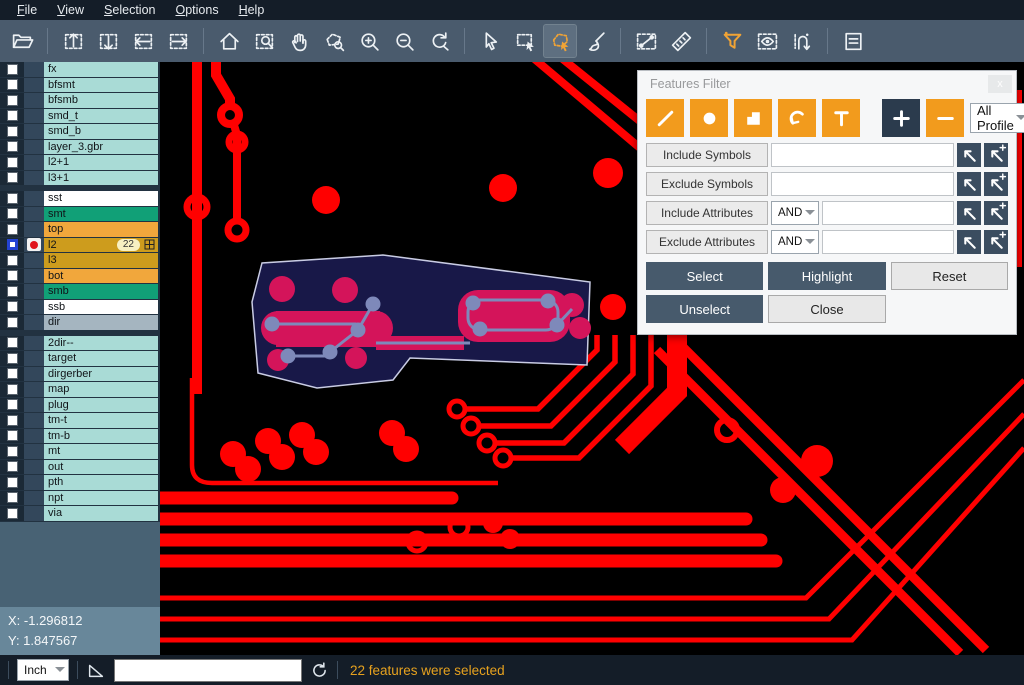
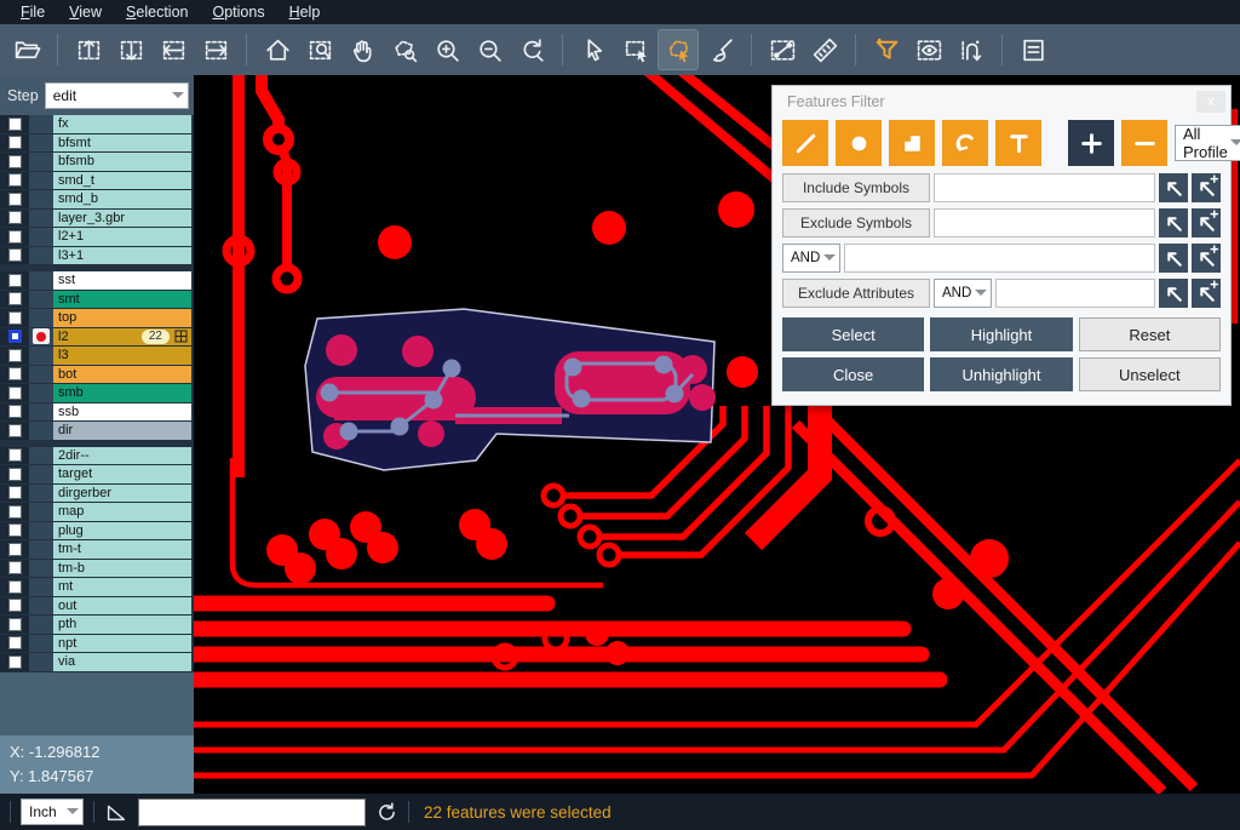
  File
  View
  Selection
  Options
  Help
+ Step
+ edit
  fx
  bfsmt
  bfsmb
  smd_t
  smd_b
  layer_3.gbr
  l2+1
  l3+1
  sst
  smt
  top
  l2
  22
  l3
  bot
  smb
  ssb
  dir
  2dir--
  target
  dirgerber
  map
  plug
  tm-t
  tm-b
  mt
  out
  pth
  npt
  via
  X: -1.296812
  Y: 1.847567
  Features Filter
  All Profile
  Include Symbols
  Exclude Symbols
- Include Attributes
  AND
  Exclude Attributes
  AND
  Select
  Highlight
  Reset
- Unselect
+ Close
+ Unhighlight
- Close
+ Unselect
  Inch
  22 features were selected
